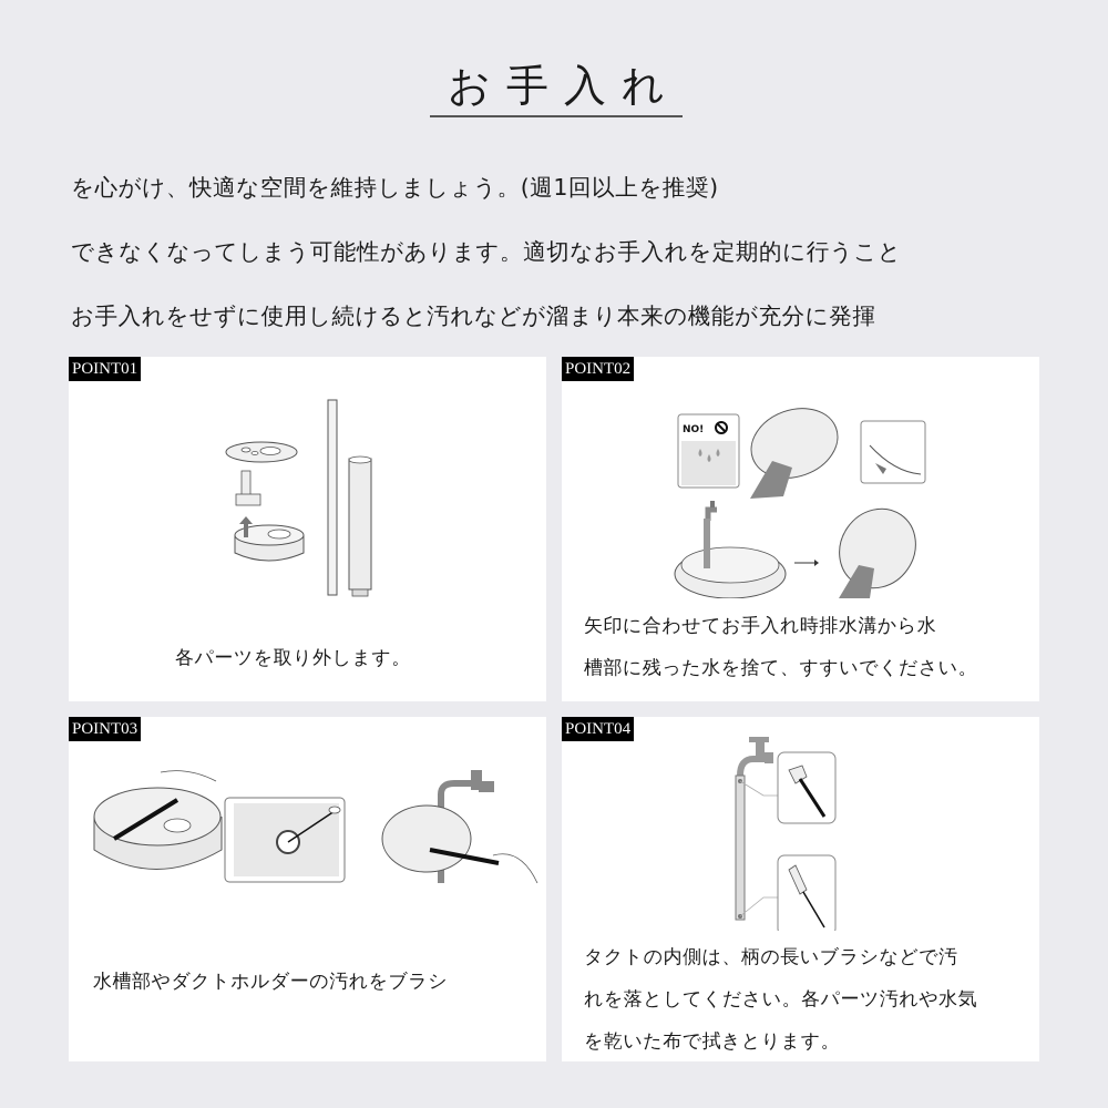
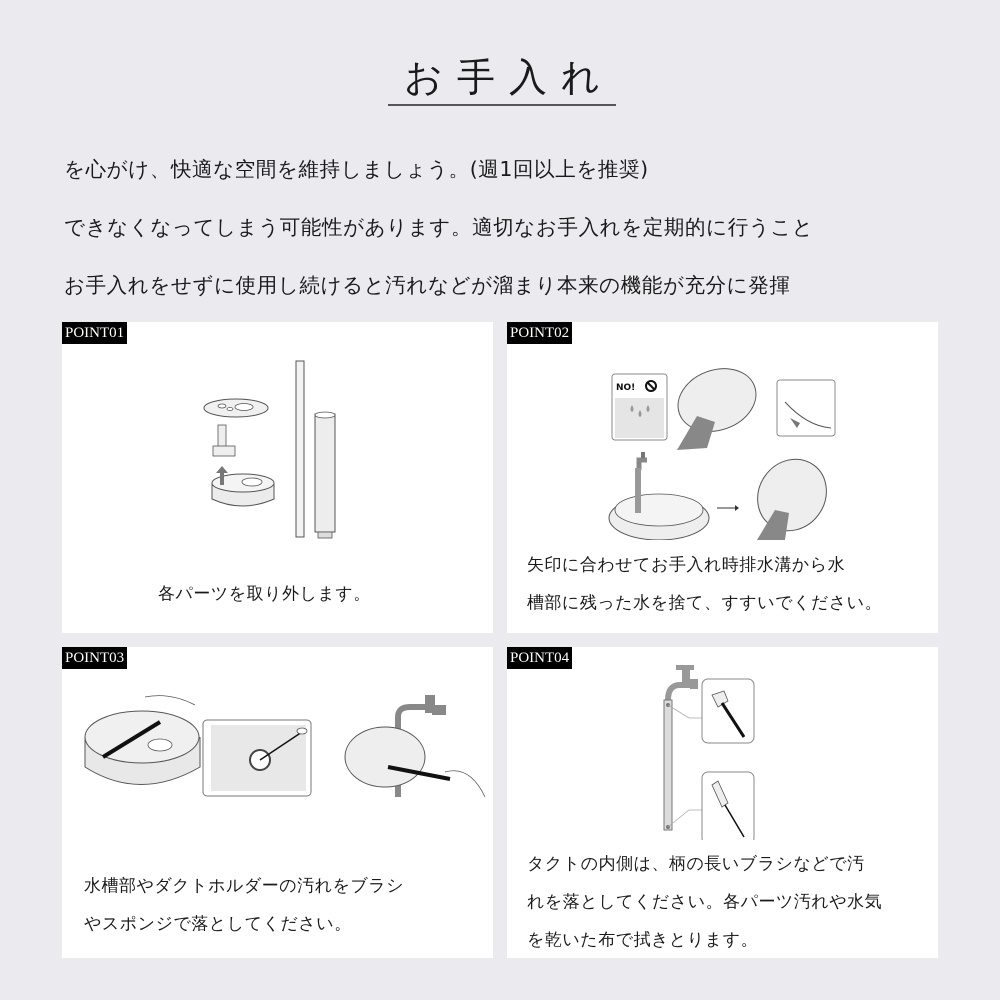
  お手入れ
  を心がけ、快適な空間を維持しましょう。(週1回以上を推奨)
  できなくなってしまう可能性があります。適切なお手入れを定期的に行うこと
  お手入れをせずに使用し続けると汚れなどが溜まり本来の機能が充分に発揮
  POINT01
  各パーツを取り外します。
  POINT02
  NO!
  矢印に合わせてお手入れ時排水溝から水
  槽部に残った水を捨て、すすいでください。
  POINT03
  水槽部やダクトホルダーの汚れをブラシ
+ やスポンジで落としてください。
  POINT04
  タクトの内側は、柄の長いブラシなどで汚
  れを落としてください。各パーツ汚れや水気
  を乾いた布で拭きとります。
